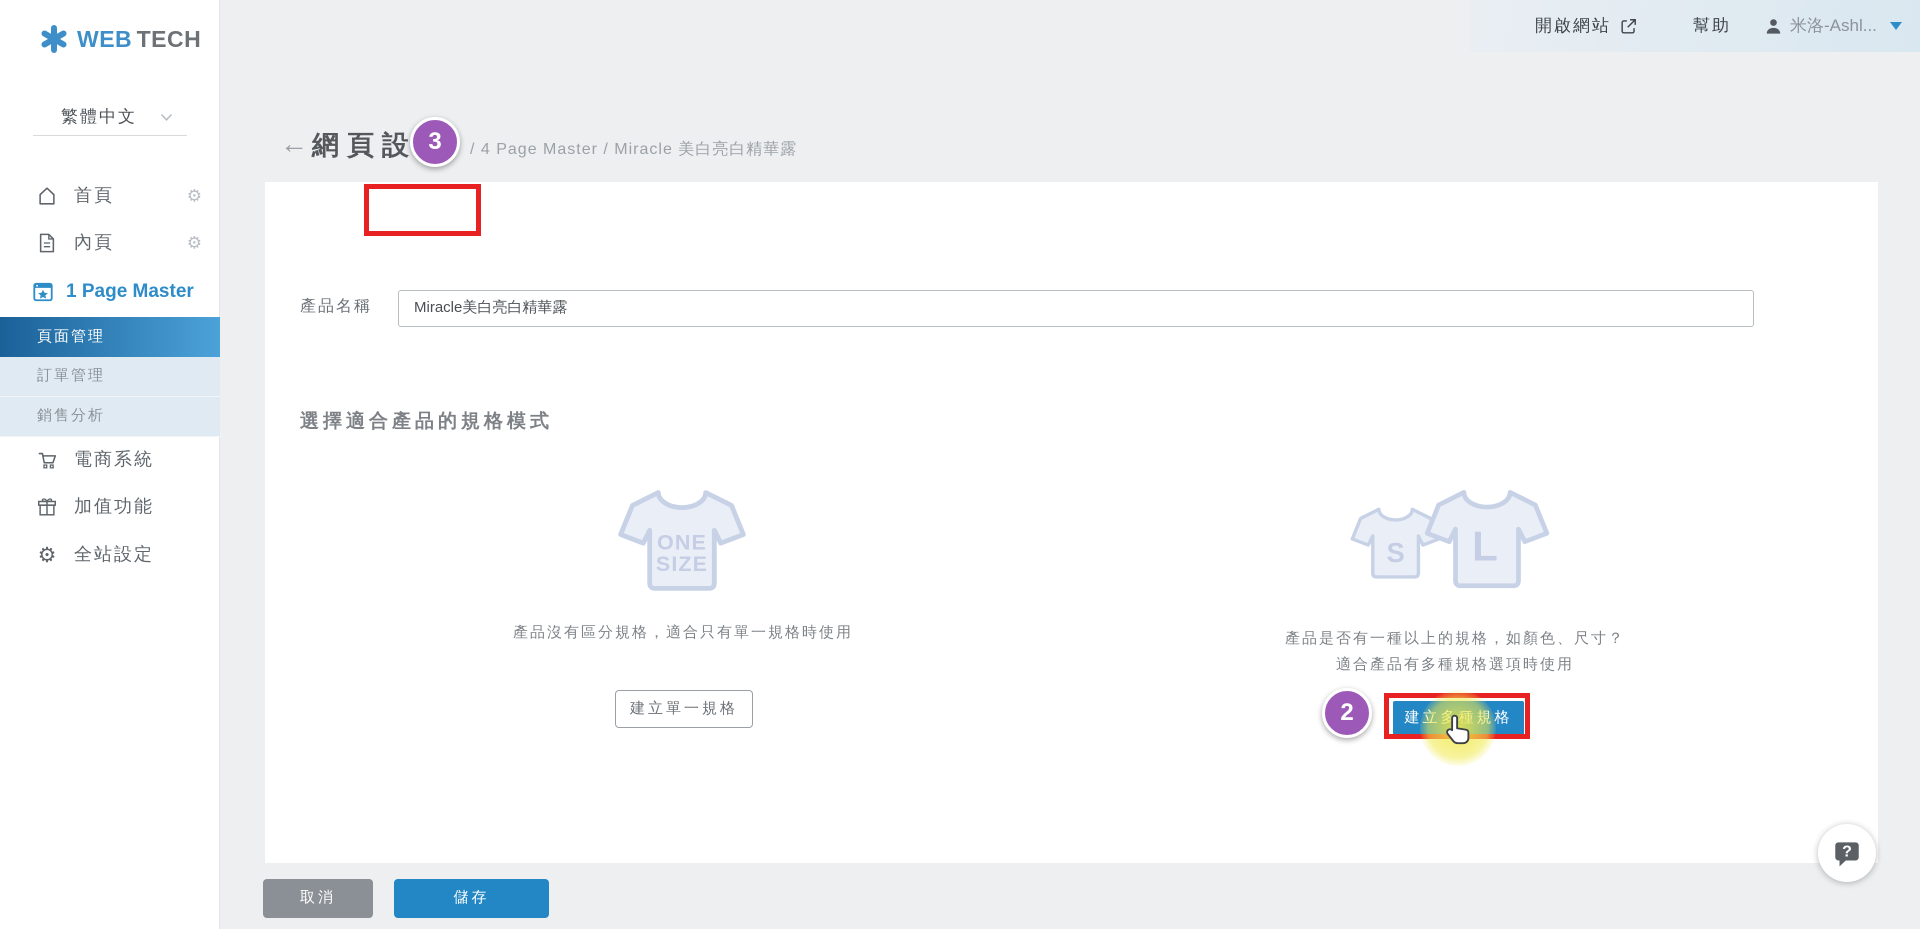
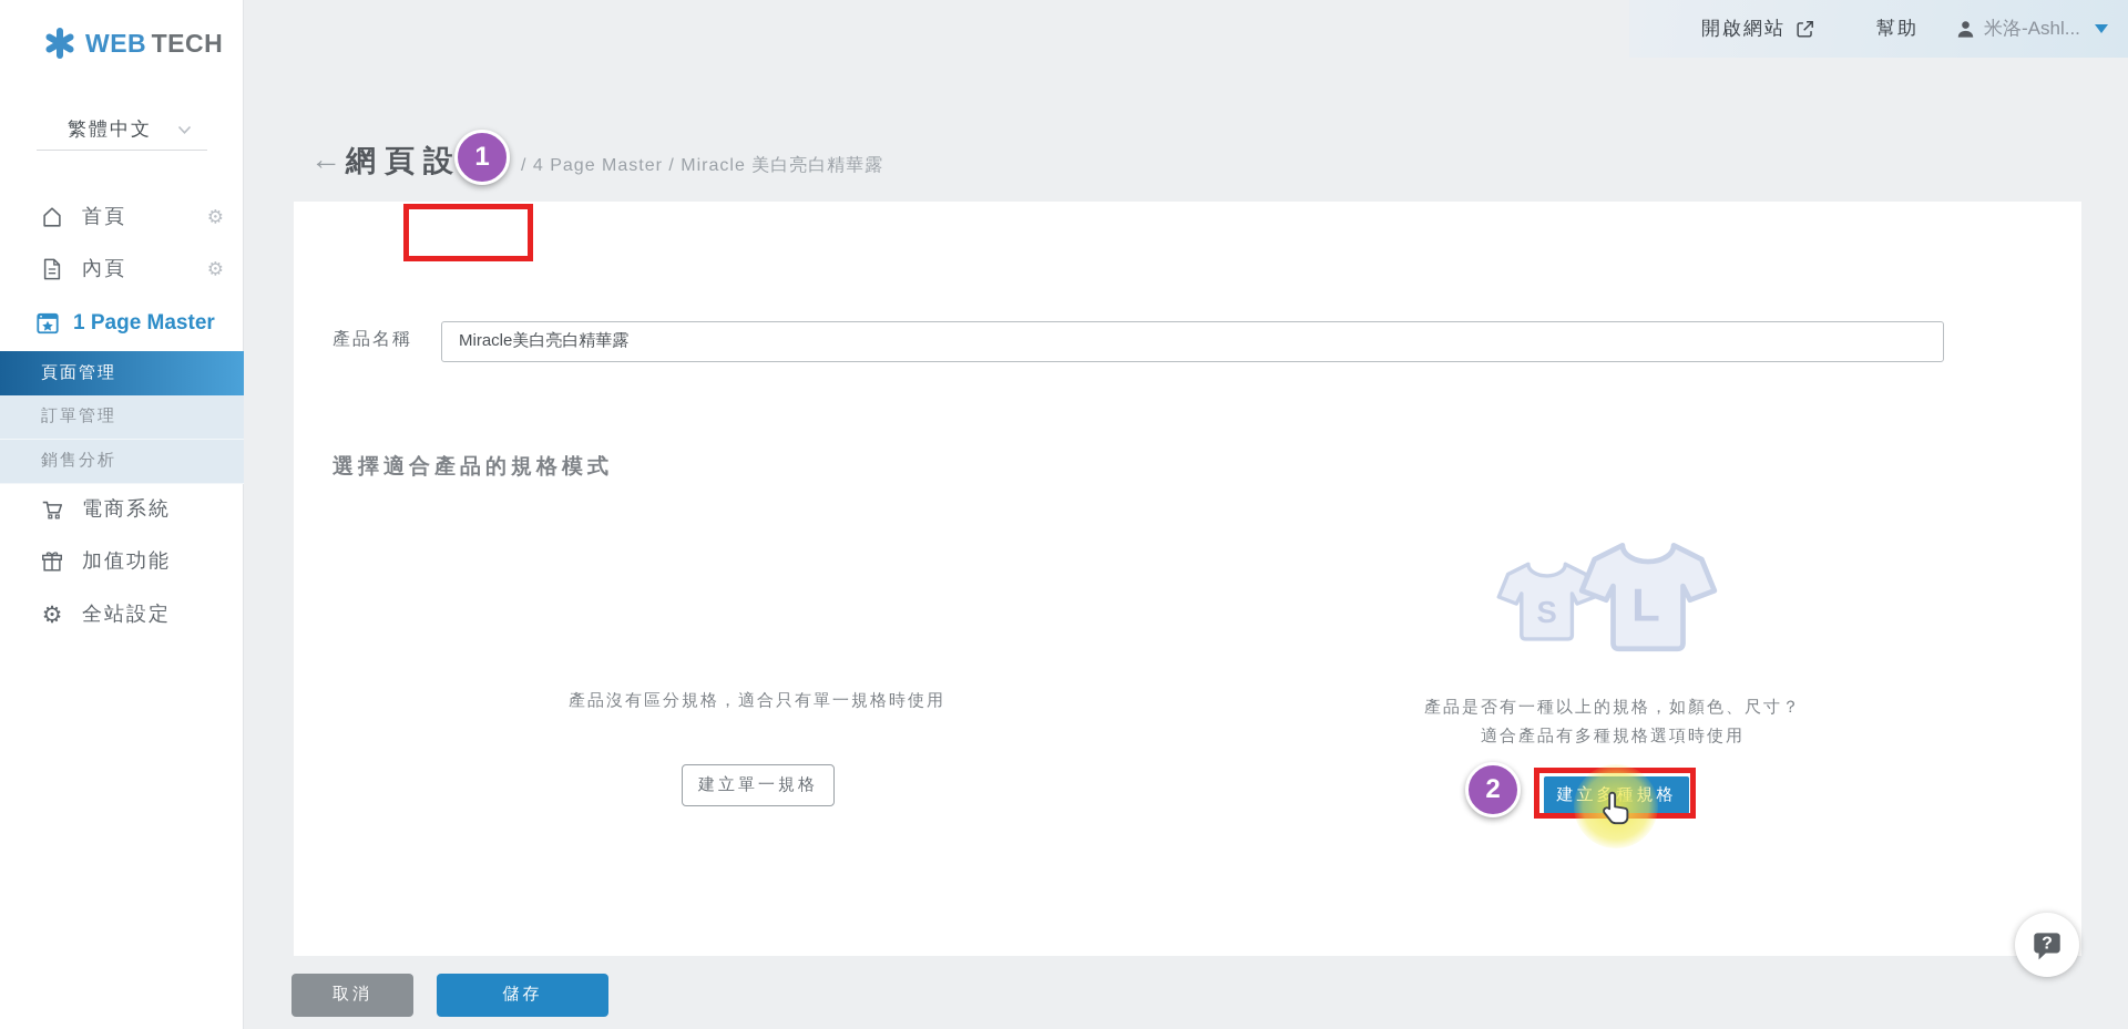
  WEB TECH
  繁體中文
  首頁
  ⚙
  內頁
  ⚙
  1 Page Master
  頁面管理
  訂單管理
  銷售分析
  電商系統
  加值功能
  ⚙
  全站設定
  開啟網站
  幫助
  米洛-Ashl...
  ←
  網頁設
  / 4 Page Master / Miracle 美白亮白精華露
  產品名稱
  Miracle美白亮白精華露
  選擇適合產品的規格模式
- ONE
- SIZE
  產品沒有區分規格，適合只有單一規格時使用
  建立單一規格
  S
  L
  產品是否有一種以上的規格，如顏色、尺寸？
  適合產品有多種規格選項時使用
- 3
+ 1
  2
  取消
  儲存
  ?
